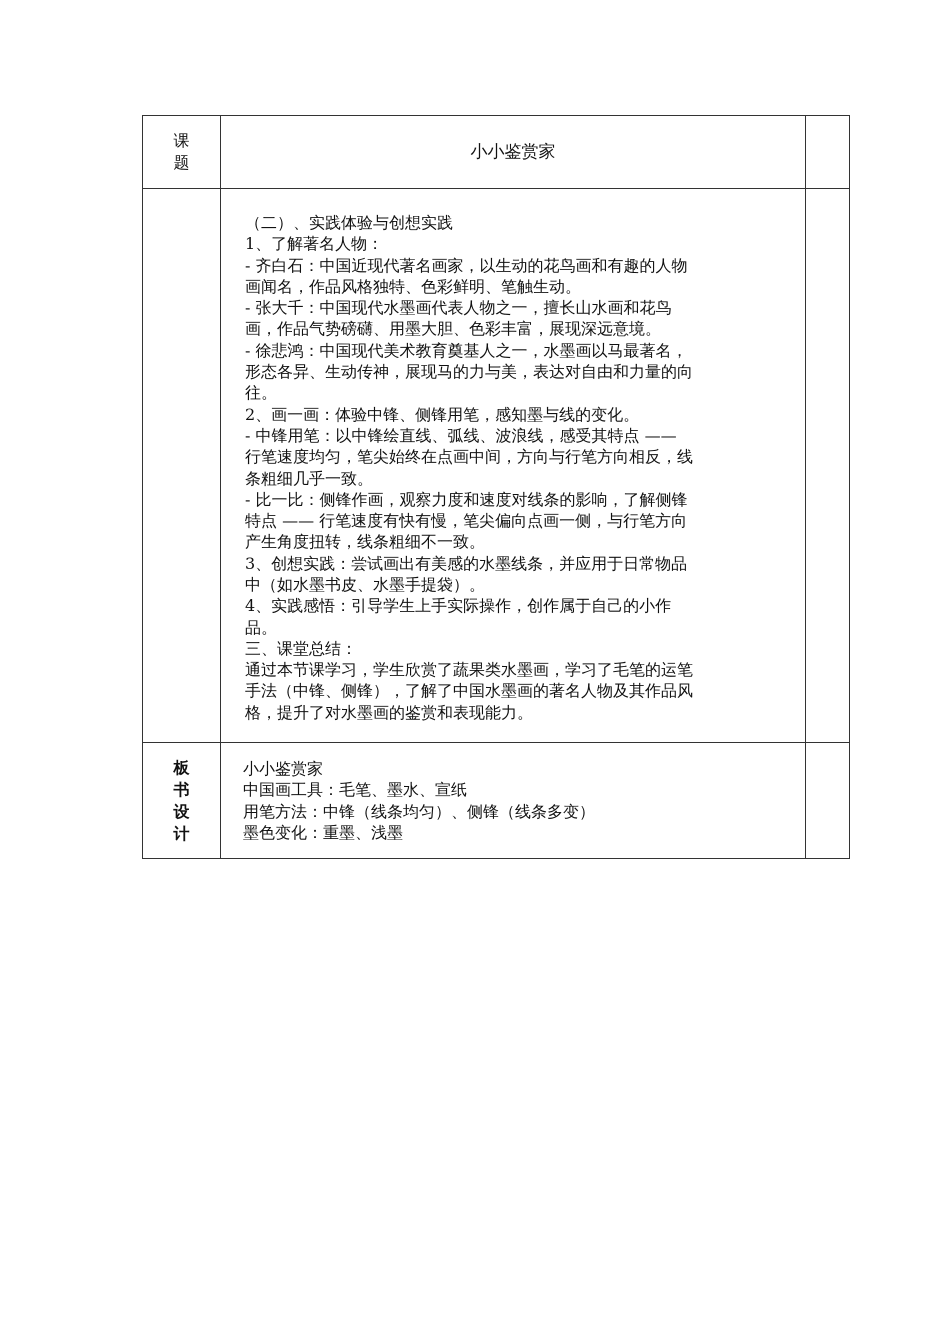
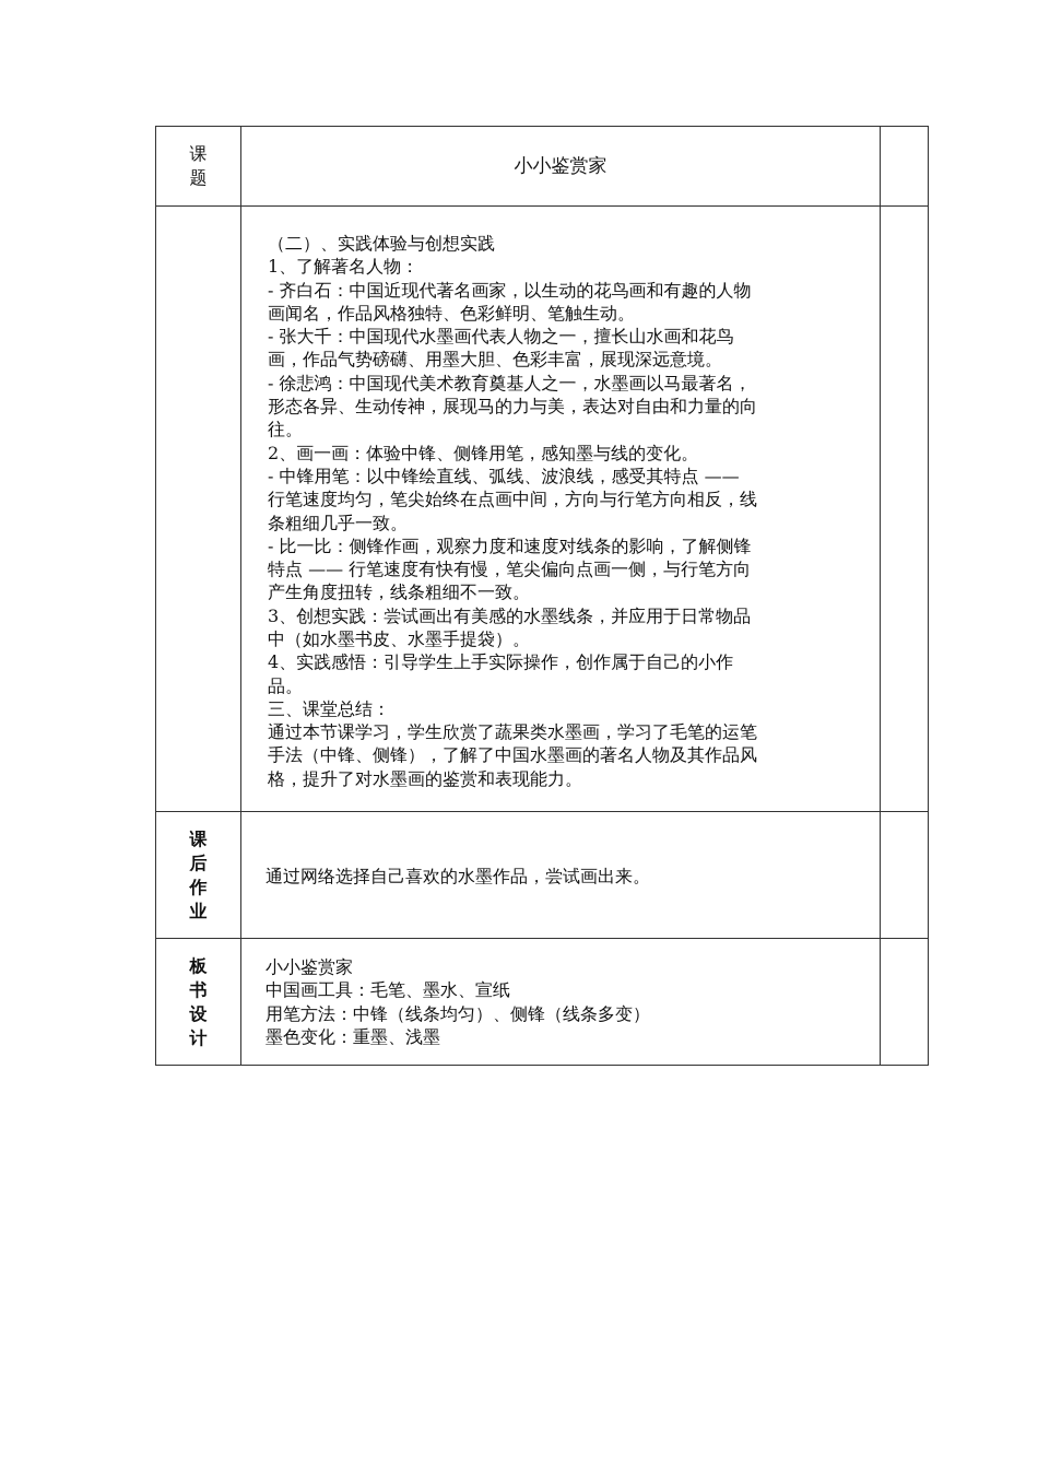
  课 题	小小鉴赏家
  	（二）、实践体验与创想实践 1、了解著名人物： - 齐白石：中国近现代著名画家，以生动的花鸟画和有趣的人物 画闻名，作品风格独特、色彩鲜明、笔触生动。 - 张大千：中国现代水墨画代表人物之一，擅长山水画和花鸟 画，作品气势磅礴、用墨大胆、色彩丰富，展现深远意境。 - 徐悲鸿：中国现代美术教育奠基人之一，水墨画以马最著名， 形态各异、生动传神，展现马的力与美，表达对自由和力量的向 往。 2、画一画：体验中锋、侧锋用笔，感知墨与线的变化。 - 中锋用笔：以中锋绘直线、弧线、波浪线，感受其特点 —— 行笔速度均匀，笔尖始终在点画中间，方向与行笔方向相反，线 条粗细几乎一致。 - 比一比：侧锋作画，观察力度和速度对线条的影响，了解侧锋 特点 —— 行笔速度有快有慢，笔尖偏向点画一侧，与行笔方向 产生角度扭转，线条粗细不一致。 3、创想实践：尝试画出有美感的水墨线条，并应用于日常物品 中（如水墨书皮、水墨手提袋）。 4、实践感悟：引导学生上手实际操作，创作属于自己的小作 品。 三、课堂总结： 通过本节课学习，学生欣赏了蔬果类水墨画，学习了毛笔的运笔 手法（中锋、侧锋），了解了中国水墨画的著名人物及其作品风 格，提升了对水墨画的鉴赏和表现能力。
+ 课 后 作 业	通过网络选择自己喜欢的水墨作品，尝试画出来。
  板 书 设 计	小小鉴赏家 中国画工具：毛笔、墨水、宣纸 用笔方法：中锋（线条均匀）、侧锋（线条多变） 墨色变化：重墨、浅墨
